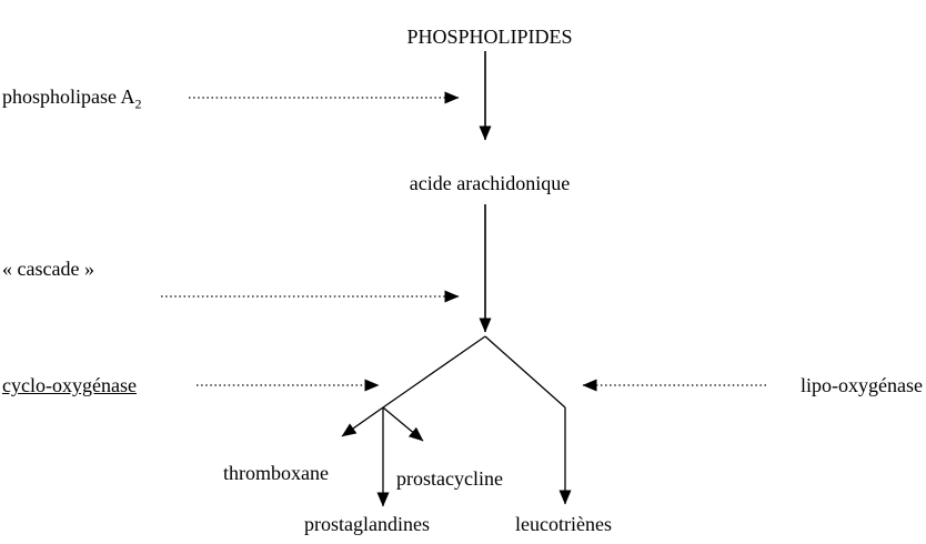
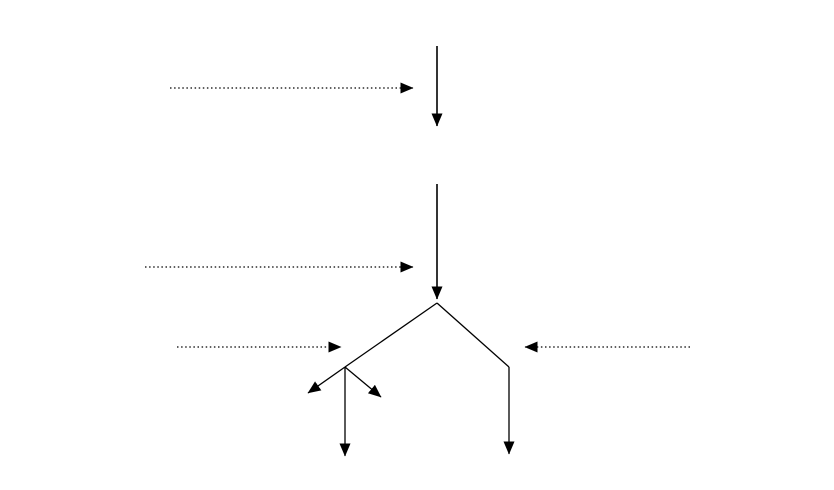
- PHOSPHOLIPIDES
- phospholipase A2
- acide arachidonique
- « cascade »
- cyclo-oxygénase
- lipo-oxygénase
- thromboxane
- prostacycline
- prostaglandines
- leucotriènes
